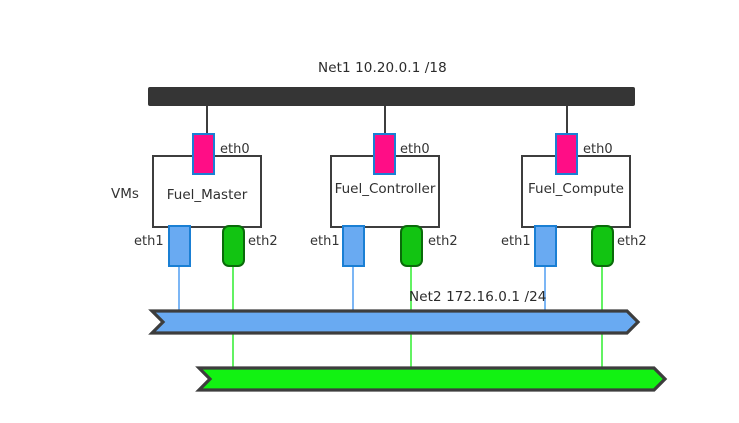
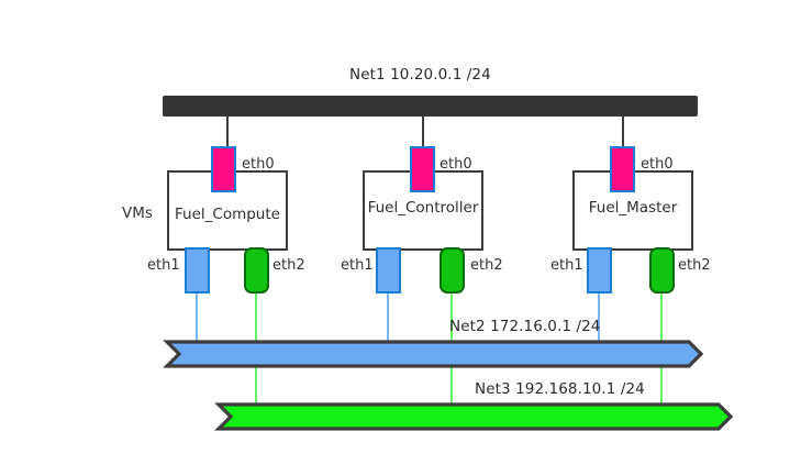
- Net1 10.20.0.1 /18
+ Net1 10.20.0.1 /24
  VMs
- Fuel_Master
+ Fuel_Compute
  eth0
  eth1
  eth2
  Fuel_Controller
  eth0
  eth1
  eth2
- Fuel_Compute
+ Fuel_Master
  eth0
  eth1
  eth2
  Net2 172.16.0.1 /24
+ Net3 192.168.10.1 /24
